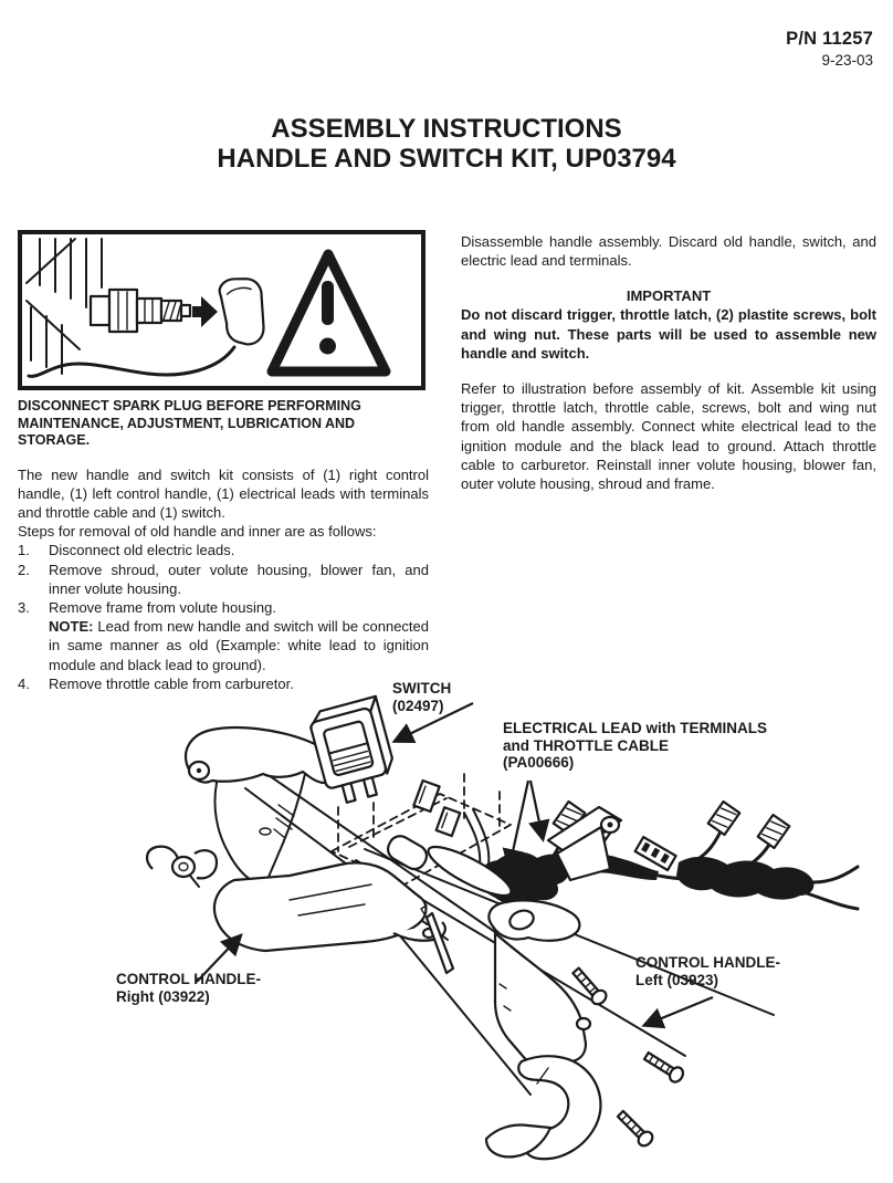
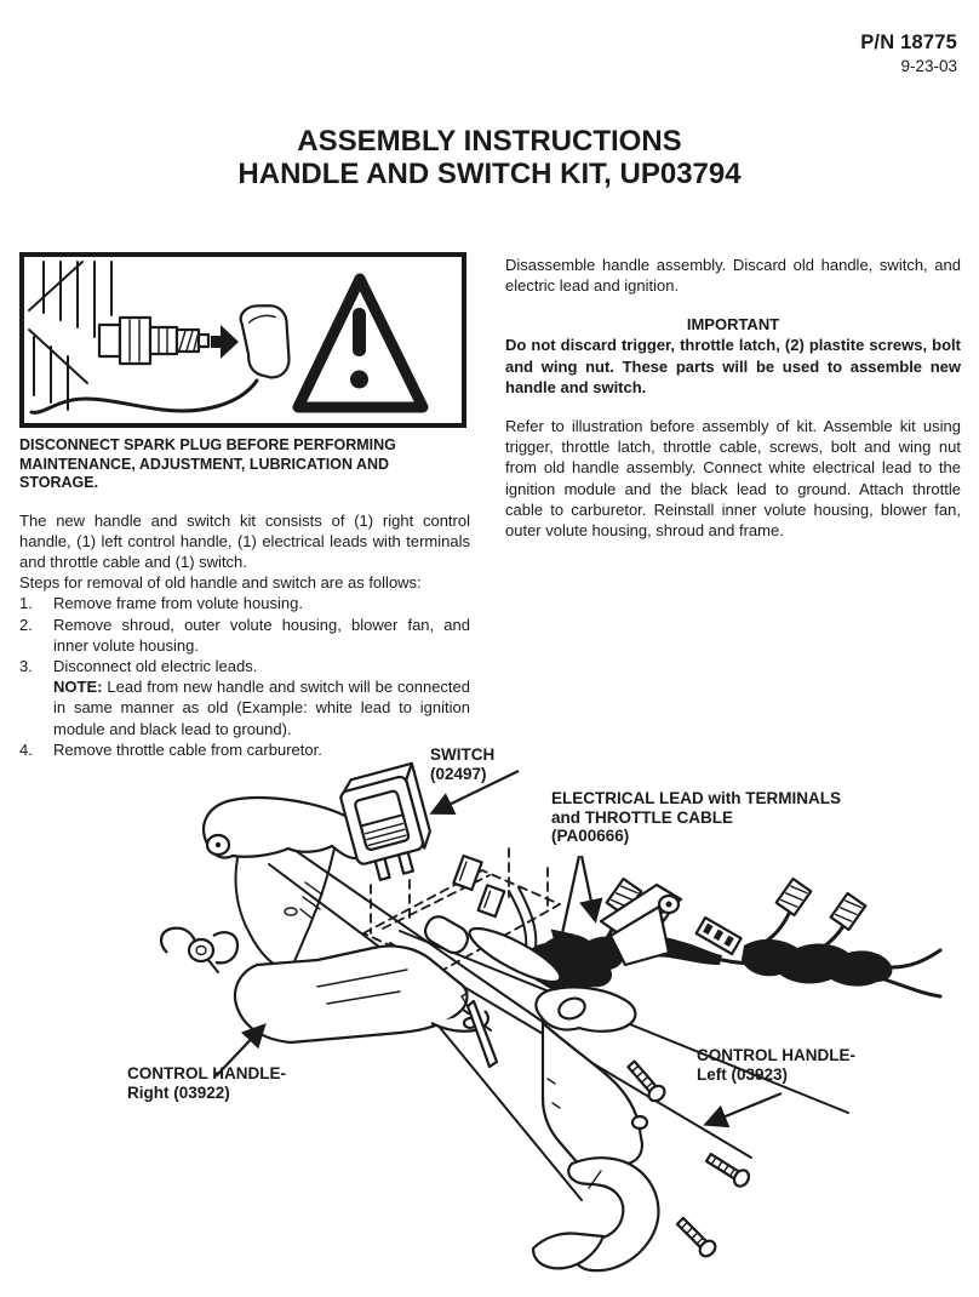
- P/N 11257
+ P/N 18775
  9-23-03
  ASSEMBLY INSTRUCTIONS
  HANDLE AND SWITCH KIT, UP03794
  DISCONNECT SPARK PLUG BEFORE PERFORMING
  MAINTENANCE, ADJUSTMENT, LUBRICATION AND STORAGE.
  The new handle and switch kit consists of (1) right control handle, (1) left control handle, (1) electrical leads with terminals and throttle cable and (1) switch.
- Steps for removal of old handle and inner are as follows:
+ Steps for removal of old handle and switch are as follows:
  1.
- Disconnect old electric leads.
+ Remove frame from volute housing.
  2.
  Remove shroud, outer volute housing, blower fan, and inner volute housing.
  3.
- Remove frame from volute housing.
+ Disconnect old electric leads.
  NOTE: Lead from new handle and switch will be connected in same manner as old (Example: white lead to ignition module and black lead to ground).
  4.
  Remove throttle cable from carburetor.
- Disassemble handle assembly. Discard old handle, switch, and electric lead and terminals.
+ Disassemble handle assembly. Discard old handle, switch, and electric lead and ignition.
  IMPORTANT
  Do not discard trigger, throttle latch, (2) plastite screws, bolt and wing nut. These parts will be used to assemble new handle and switch.
  Refer to illustration before assembly of kit. Assemble kit using trigger, throttle latch, throttle cable, screws, bolt and wing nut from old handle assembly. Connect white electrical lead to the ignition module and the black lead to ground. Attach throttle cable to carburetor. Reinstall inner volute housing, blower fan, outer volute housing, shroud and frame.
  SWITCH
  (02497)
  ELECTRICAL LEAD with TERMINALS
  and THROTTLE CABLE
  (PA00666)
  CONTROL HANDLE-
  Right (03922)
  CONTROL HANDLE-
  Left (03923)
